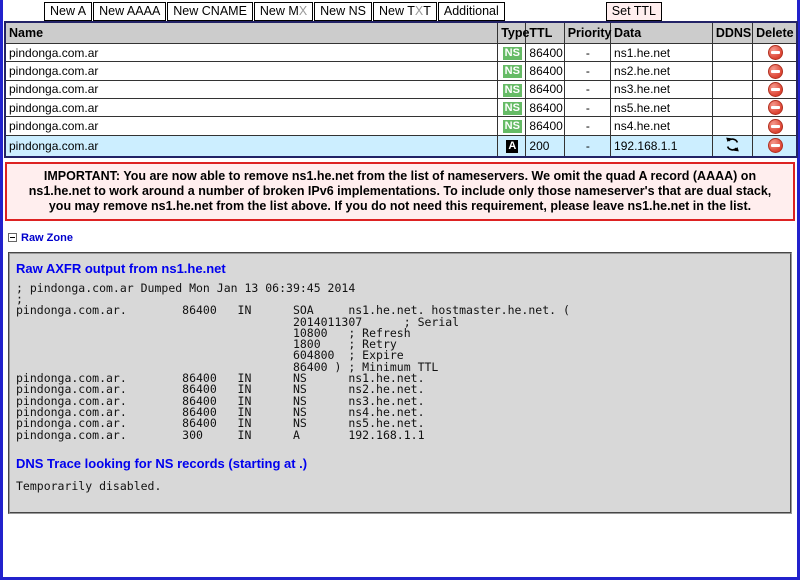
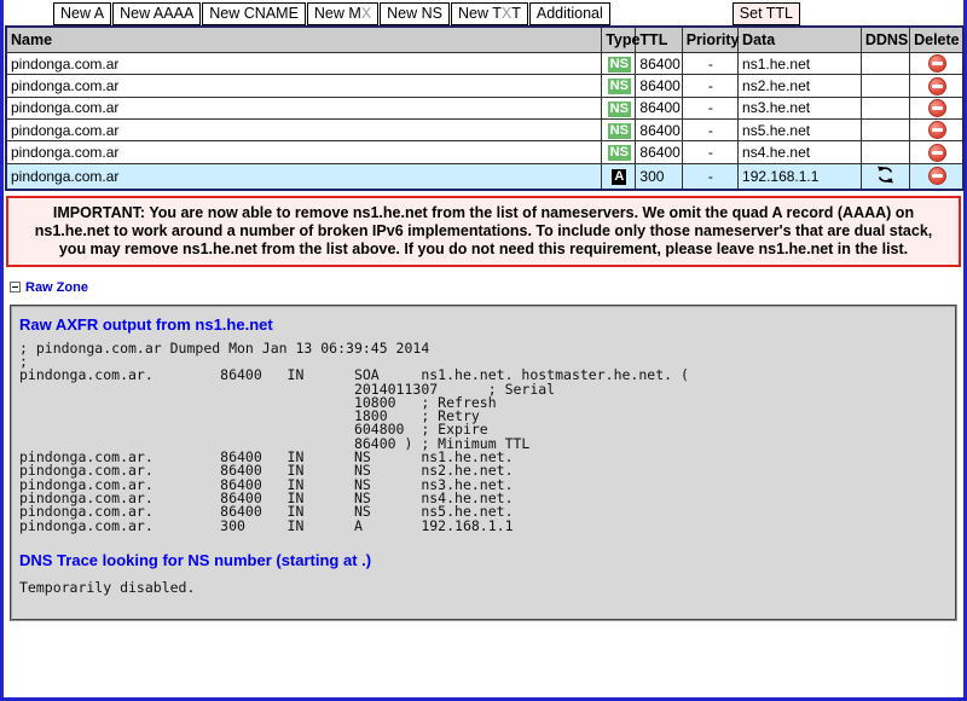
  New A New AAAA New CNAME New MX New NS New TXT Additional Set TTL
  Name	Type	TTL	Priority	Data	DDNS	Delete
  pindonga.com.ar	NS	86400	-	ns1.he.net
  pindonga.com.ar	NS	86400	-	ns2.he.net
  pindonga.com.ar	NS	86400	-	ns3.he.net
  pindonga.com.ar	NS	86400	-	ns5.he.net
  pindonga.com.ar	NS	86400	-	ns4.he.net
- pindonga.com.ar	A	200	-	192.168.1.1
+ pindonga.com.ar	A	300	-	192.168.1.1
  IMPORTANT: You are now able to remove ns1.he.net from the list of nameservers. We omit the quad A record (AAAA) on ns1.he.net to work around a number of broken IPv6 implementations. To include only those nameserver's that are dual stack, you may remove ns1.he.net from the list above. If you do not need this requirement, please leave ns1.he.net in the list.
  Raw Zone
  Raw AXFR output from ns1.he.net
  ; pindonga.com.ar Dumped Mon Jan 13 06:39:45 2014
  ;
  pindonga.com.ar. 86400 IN SOA ns1.he.net. hostmaster.he.net. (
  2014011307 ; Serial
  10800 ; Refresh
  1800 ; Retry
  604800 ; Expire
  86400 ) ; Minimum TTL
  pindonga.com.ar. 86400 IN NS ns1.he.net.
  pindonga.com.ar. 86400 IN NS ns2.he.net.
  pindonga.com.ar. 86400 IN NS ns3.he.net.
  pindonga.com.ar. 86400 IN NS ns4.he.net.
  pindonga.com.ar. 86400 IN NS ns5.he.net.
  pindonga.com.ar. 300 IN A 192.168.1.1
- DNS Trace looking for NS records (starting at .)
+ DNS Trace looking for NS number (starting at .)
  Temporarily disabled.
